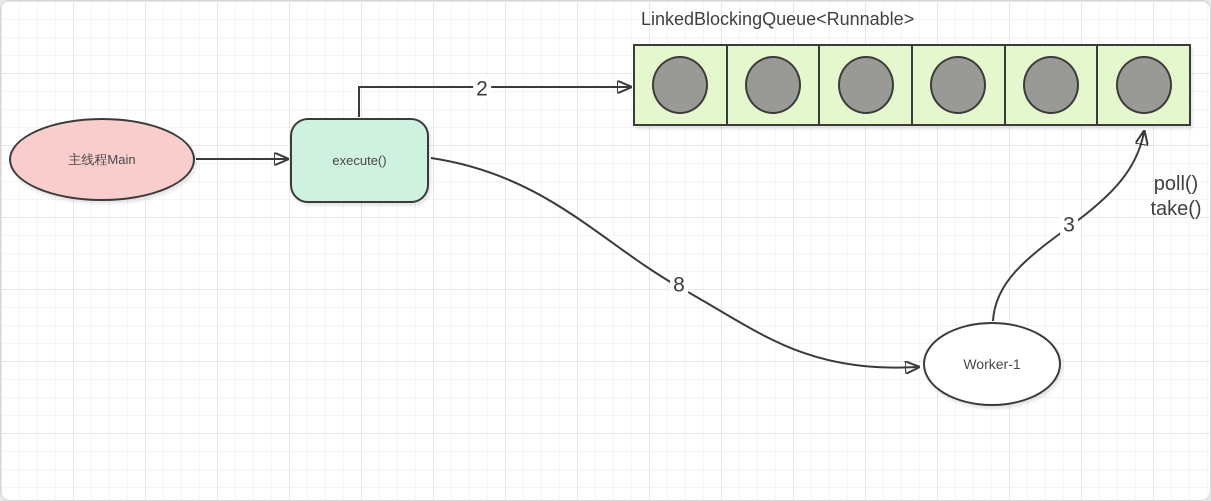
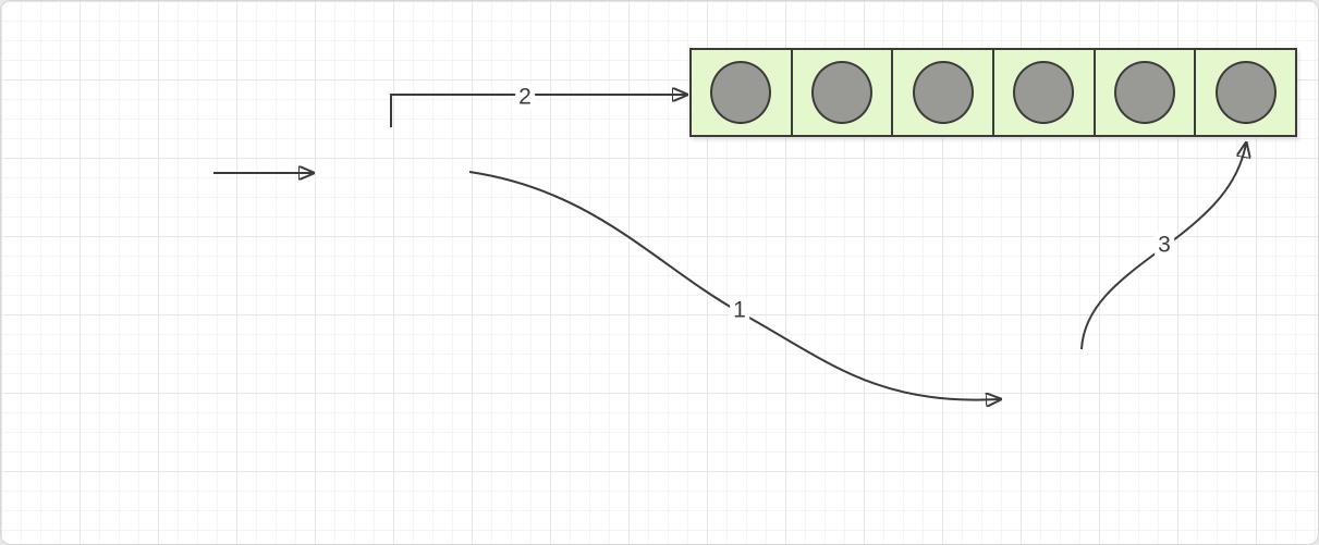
- 主线程Main
- execute()
- LinkedBlockingQueue<Runnable>
- Worker-1
  2
- 8
+ 1
  3
- poll()
- take()
